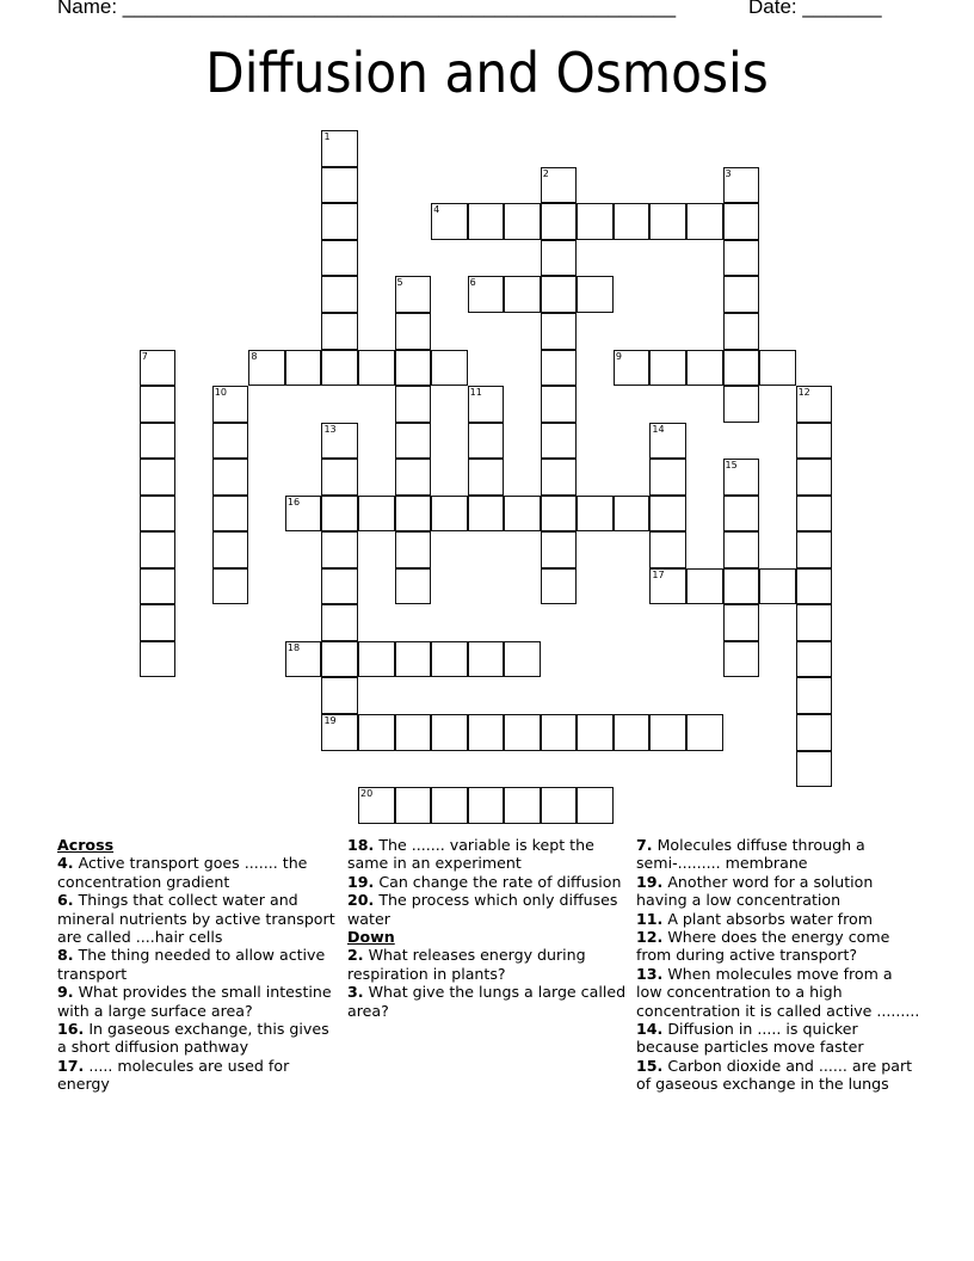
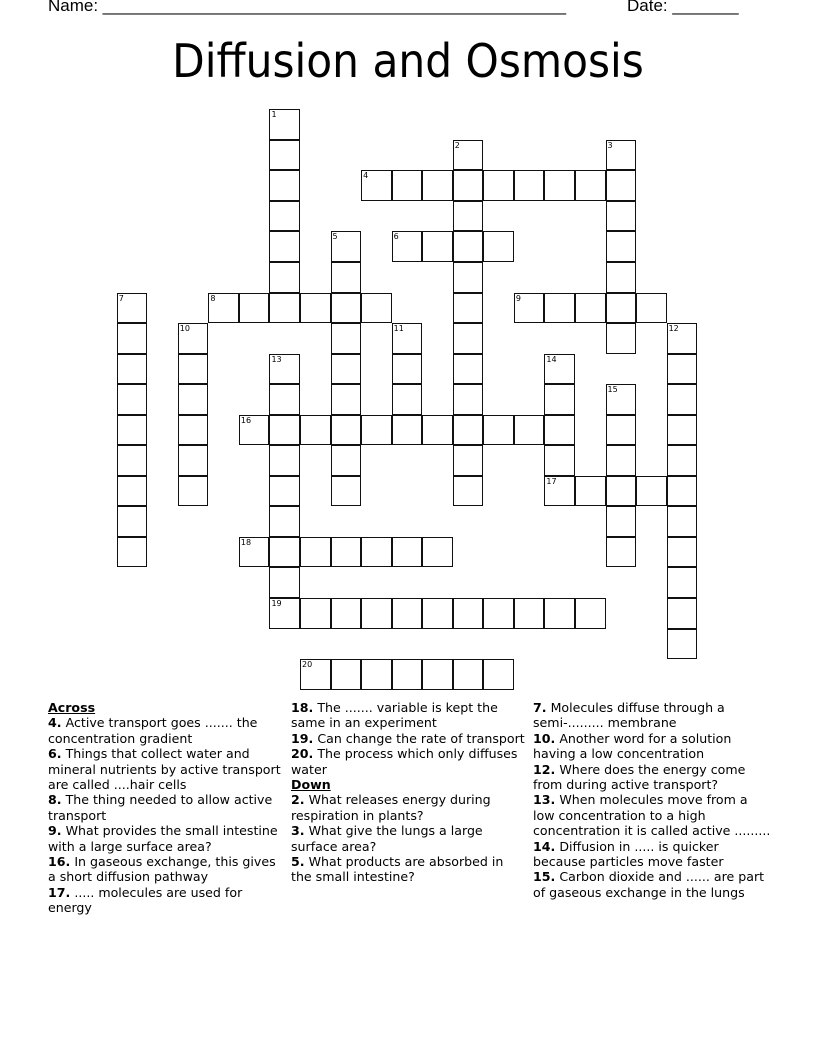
  Name: _________________________________________________
  Date: _______
  Diffusion and Osmosis
  1
  2
  3
  4
  5
  6
  7
  8
  9
  10
  11
  12
  13
  19
  14
  17
  15
  16
  18
  20
  Across
  4. Active transport goes ....... the concentration gradient
  6. Things that collect water and mineral nutrients by active transport are called ....hair cells
  8. The thing needed to allow active transport
  9. What provides the small intestine with a large surface area?
  16. In gaseous exchange, this gives a short diffusion pathway
  17. ..... molecules are used for energy
  18. The ....... variable is kept the same in an experiment
- 19. Can change the rate of diffusion
+ 19. Can change the rate of transport
  20. The process which only diffuses water
  Down
  2. What releases energy during respiration in plants?
- 3. What give the lungs a large called area?
+ 3. What give the lungs a large surface area?
+ 5. What products are absorbed in the small intestine?
  7. Molecules diffuse through a semi-......... membrane
- 19. Another word for a solution having a low concentration
+ 10. Another word for a solution having a low concentration
- 11. A plant absorbs water from
  12. Where does the energy come from during active transport?
  13. When molecules move from a low concentration to a high concentration it is called active .........
  14. Diffusion in ..... is quicker because particles move faster
  15. Carbon dioxide and ...... are part of gaseous exchange in the lungs
